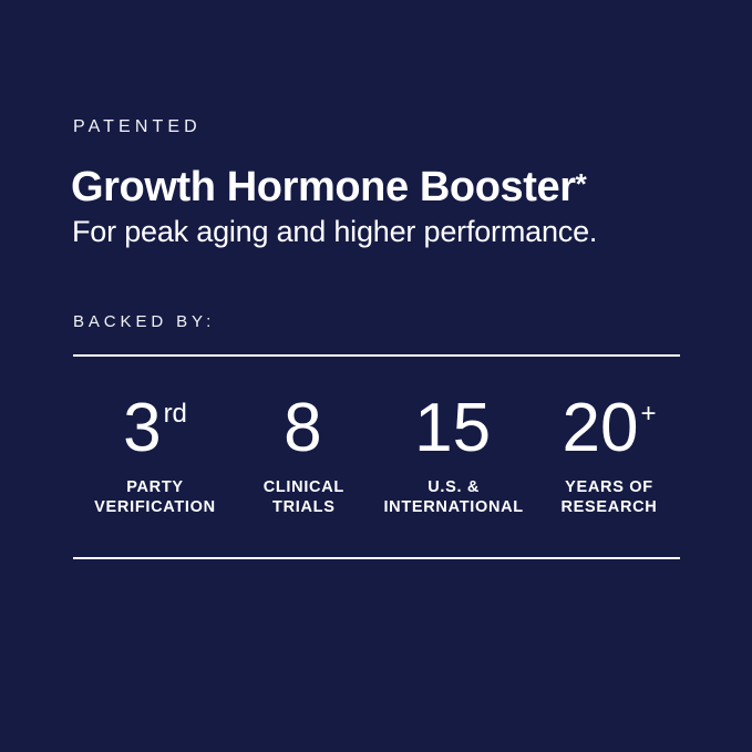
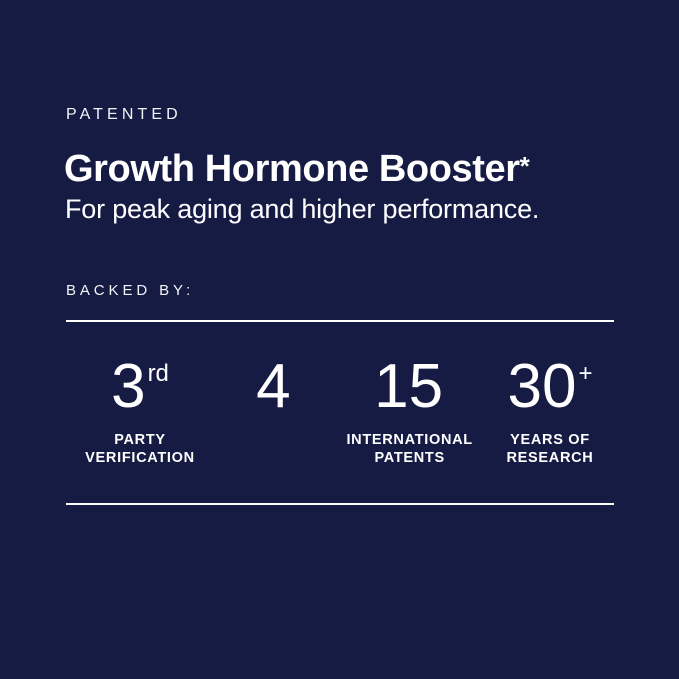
  PATENTED
  Growth Hormone Booster*
  For peak aging and higher performance.
  BACKED BY:
  3rd
  PARTY
  VERIFICATION
- 8
+ 4
- CLINICAL
- TRIALS
  15
- U.S. &
  INTERNATIONAL
+ PATENTS
- 20+
+ 30+
  YEARS OF
  RESEARCH
